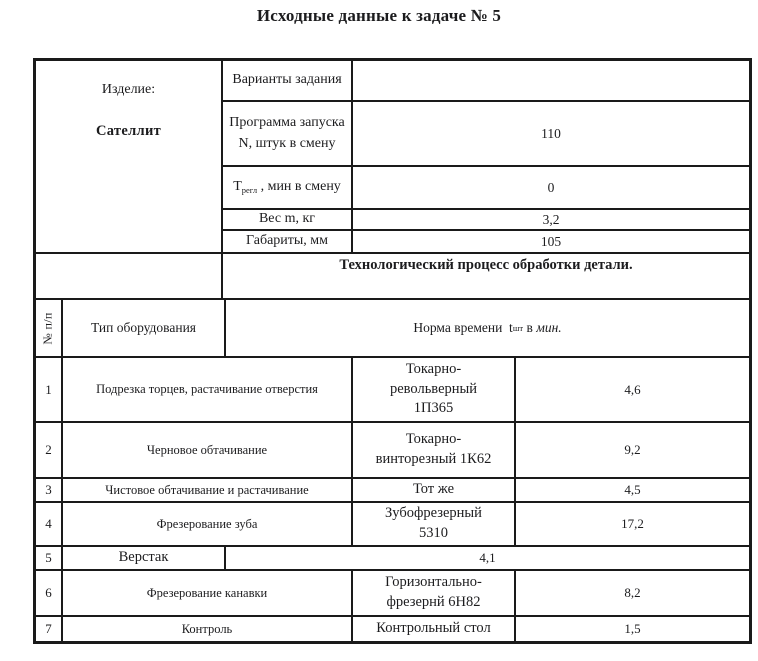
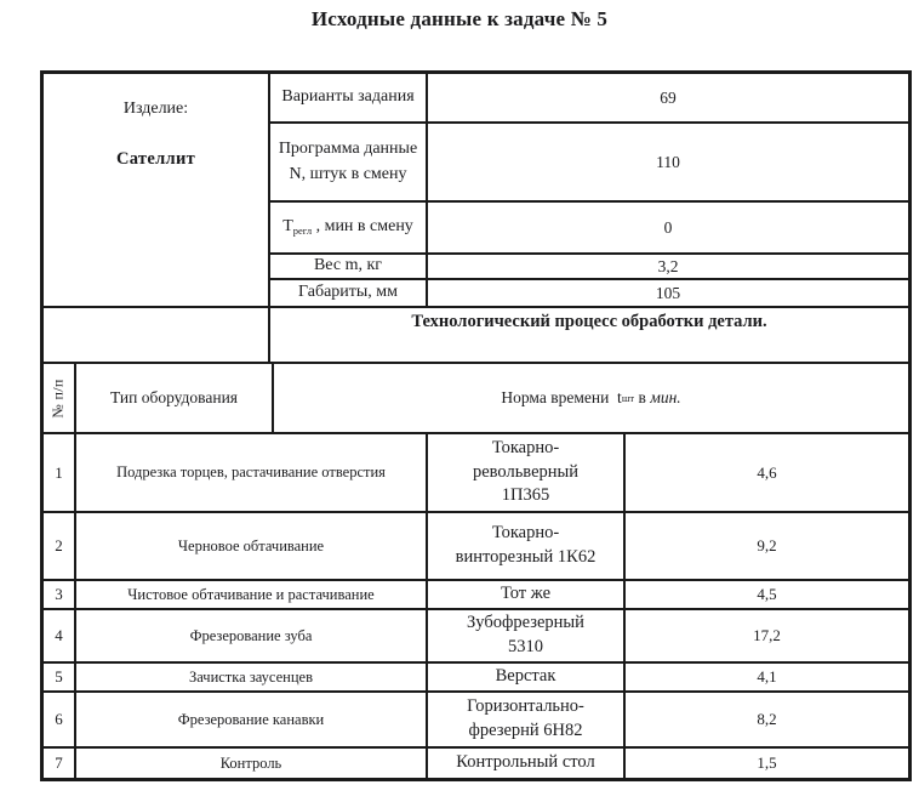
  Исходные данные к задаче № 5
  Изделие:
  Сателлит
  Варианты задания
+ 69
- Программа запуска N, штук в смену
+ Программа данные N, штук в смену
  110
  Трегл , мин в смену
  0
  Вес m, кг
  3,2
  Габариты, мм
  105
  Технологический процесс обработки детали.
  Тип оборудования
  Норма времени t
  шт
  в
  мин.
  1
  Подрезка торцев, растачивание отверстия
  Токарно-револьверный 1П365
  4,6
  2
  Черновое обтачивание
  Токарно-винторезный 1К62
  9,2
  3
  Чистовое обтачивание и растачивание
  Тот же
  4,5
  4
  Фрезерование зуба
  Зубофрезерный 5310
  17,2
  5
+ Зачистка заусенцев
  Верстак
  4,1
  6
  Фрезерование канавки
  Горизонтально-фрезернй 6Н82
  8,2
  7
  Контроль
  Контрольный стол
  1,5
